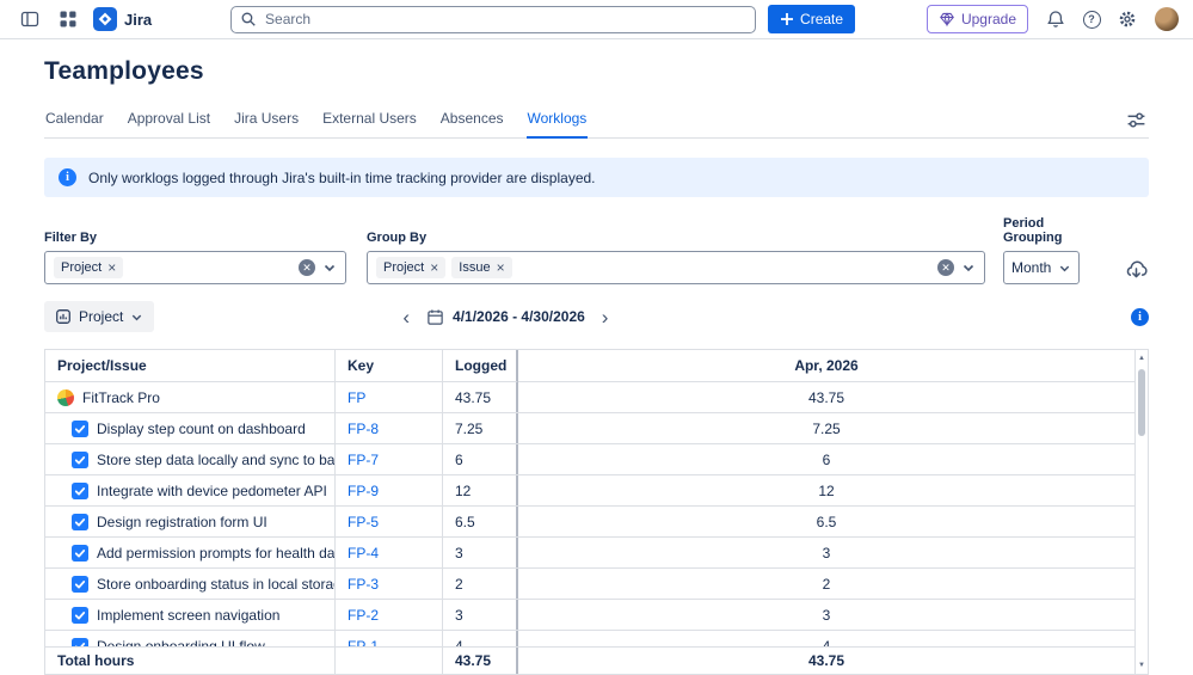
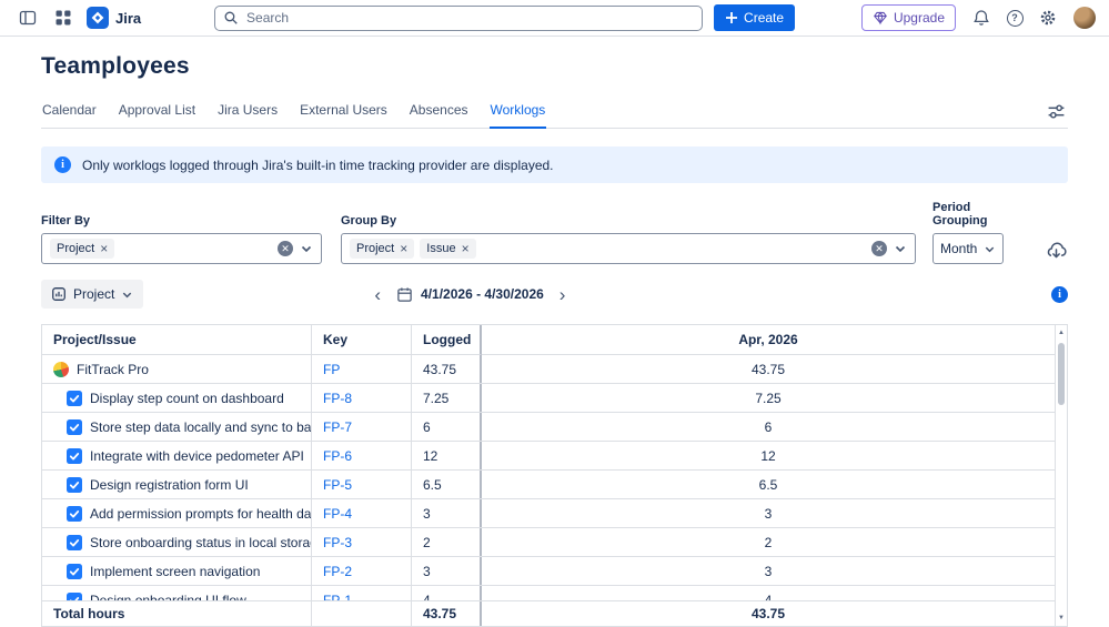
  Jira
  Search
  Create
  Upgrade
  ?
  Teamployees
  Calendar
  Approval List
  Jira Users
  External Users
  Absences
  Worklogs
  i
  Only worklogs logged through Jira's built-in time tracking provider are displayed.
  Filter By
  Project
  ×
  ✕
  Group By
  Project
  ×
  Issue
  ×
  ✕
  Period Grouping
  Month
  Project
  ‹
  4/1/2026 - 4/30/2026
  ›
  i
  Project/Issue
  Key
  Logged
  Apr, 2026
  FitTrack Pro
  FP
  43.75
  43.75
  Display step count on dashboard
  FP-8
  7.25
  7.25
  Store step data locally and sync to ba
  FP-7
  6
  6
  Integrate with device pedometer API
- FP-9
+ FP-6
  12
  12
  Design registration form UI
  FP-5
  6.5
  6.5
  Add permission prompts for health da
  FP-4
  3
  3
  Store onboarding status in local stora
  FP-3
  2
  2
  Implement screen navigation
  FP-2
  3
  3
  Design onboarding UI flow
  FP-1
  4
  4
  Total hours
  43.75
  43.75
